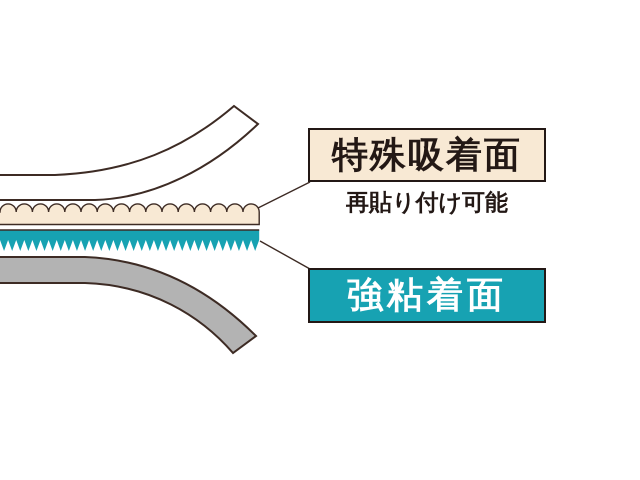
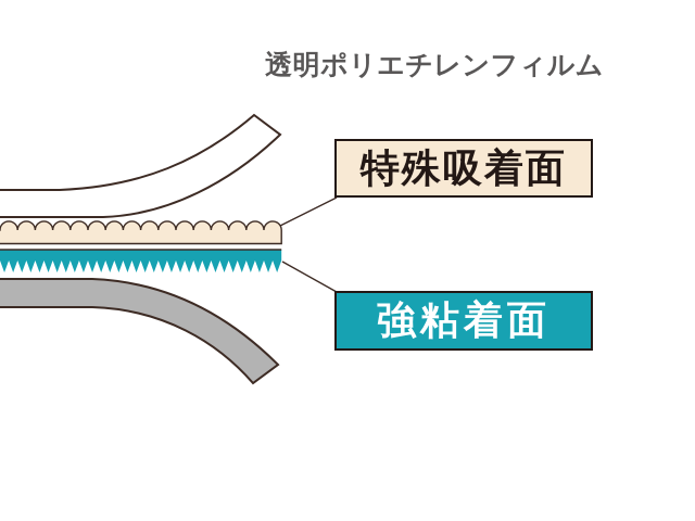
+ 透明ポリエチレンフィルム
  特殊吸着面
- 再貼り付け可能
  強粘着面
